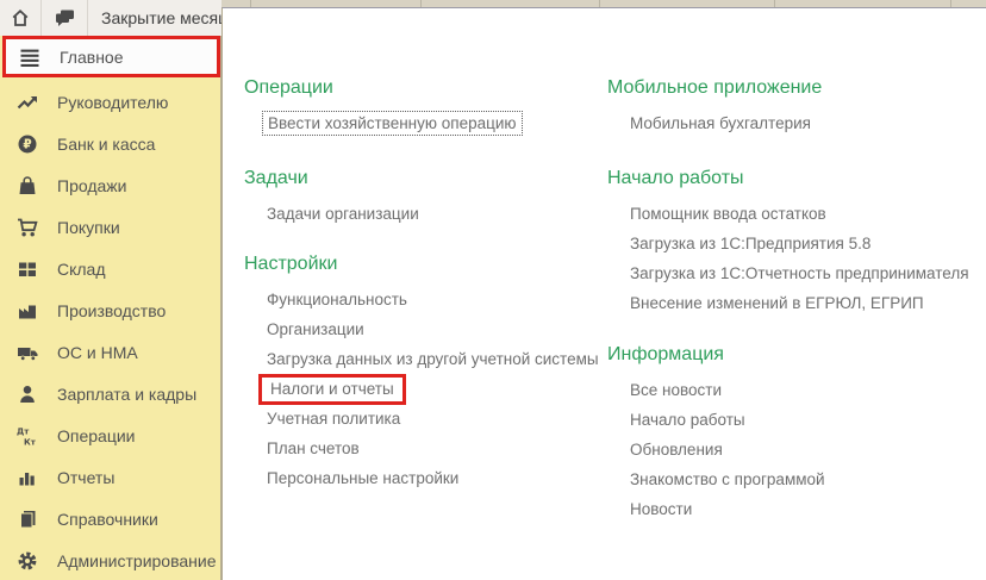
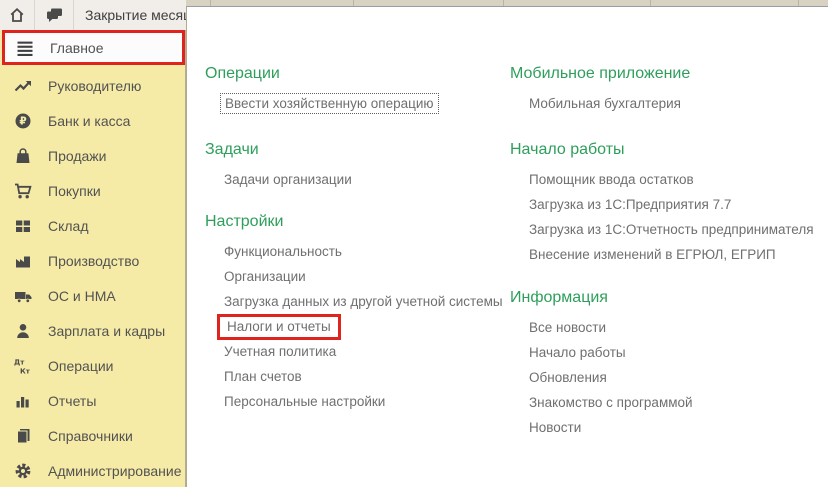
  Закрытие меся
  Операции
  Ввести хозяйственную операцию
  Задачи
  Задачи организации
  Настройки
  Функциональность
  Организации
  Загрузка данных из другой учетной системы
  Налоги и отчеты
  Учетная политика
  План счетов
  Персональные настройки
  Мобильное приложение
  Мобильная бухгалтерия
  Начало работы
  Помощник ввода остатков
- Загрузка из 1С:Предприятия 5.8
+ Загрузка из 1С:Предприятия 7.7
  Загрузка из 1С:Отчетность предпринимателя
  Внесение изменений в ЕГРЮЛ, ЕГРИП
  Информация
  Все новости
  Начало работы
  Обновления
  Знакомство с программой
  Новости
  Главное
  Руководителю
  ₽
  Банк и касса
  Продажи
  Покупки
  Склад
  Производство
  ОС и НМА
  Зарплата и кадры
  Дт
  Кт
  Операции
  Отчеты
  Справочники
  Администрирование
